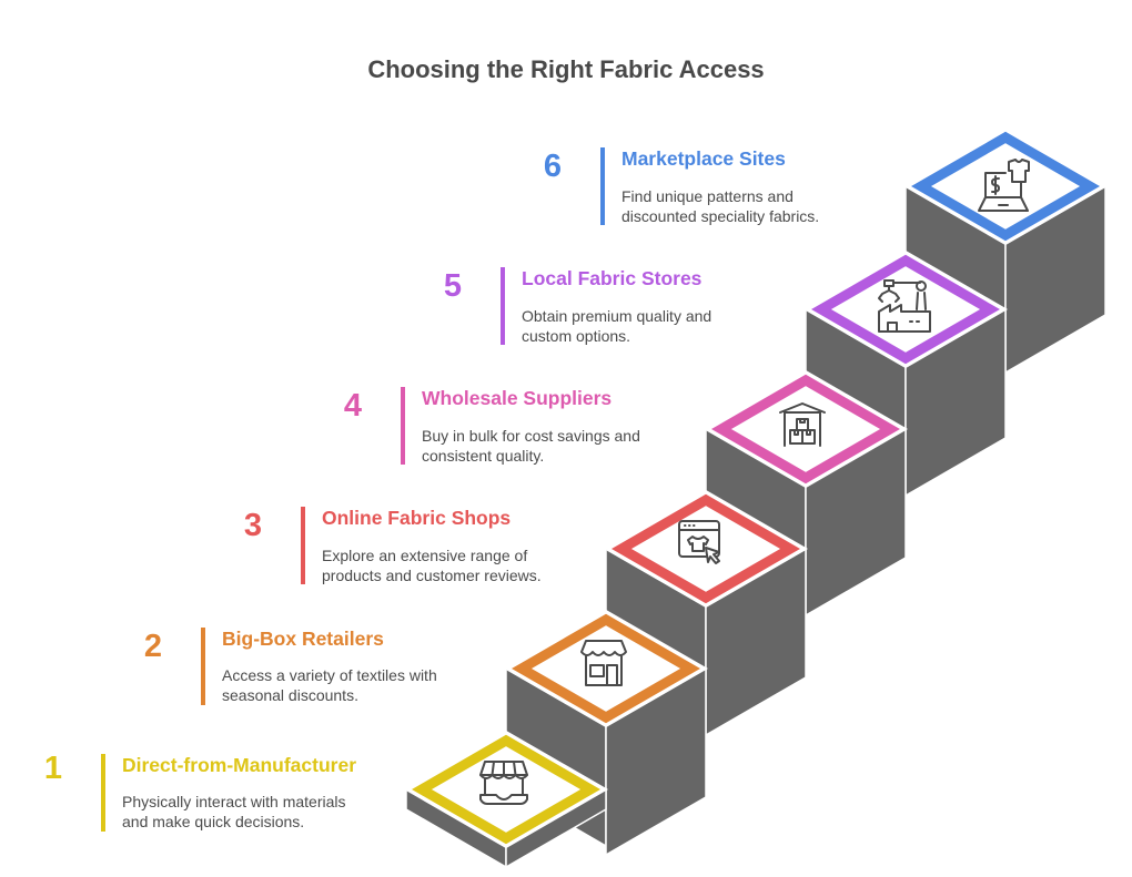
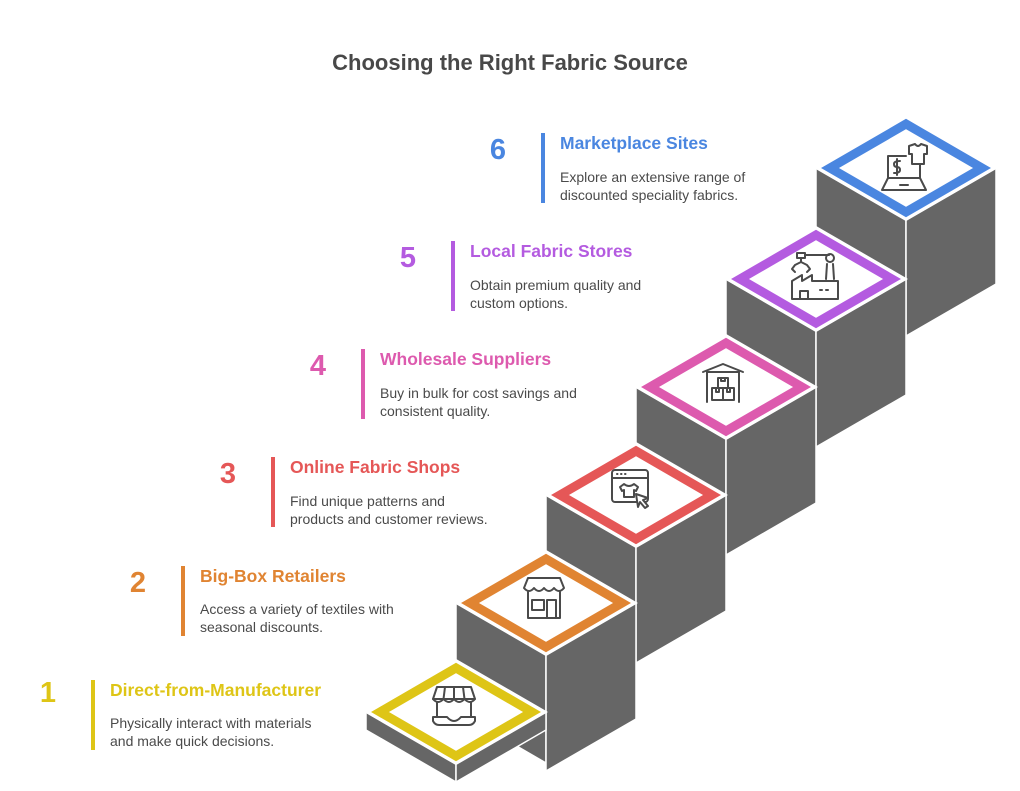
- Choosing the Right Fabric Access
+ Choosing the Right Fabric Source
  1
  Direct-from-Manufacturer
  Physically interact with materials
  and make quick decisions.
  2
  Big-Box Retailers
  Access a variety of textiles with
  seasonal discounts.
  3
  Online Fabric Shops
- Explore an extensive range of
+ Find unique patterns and
  products and customer reviews.
  4
  Wholesale Suppliers
  Buy in bulk for cost savings and
  consistent quality.
  5
  Local Fabric Stores
  Obtain premium quality and
  custom options.
  6
  Marketplace Sites
- Find unique patterns and
+ Explore an extensive range of
  discounted speciality fabrics.
